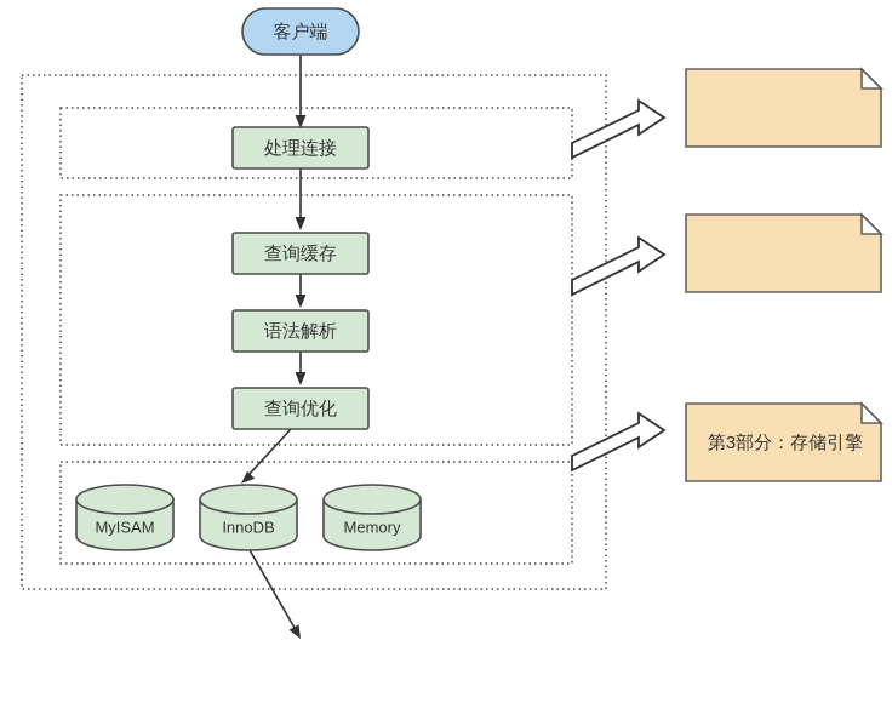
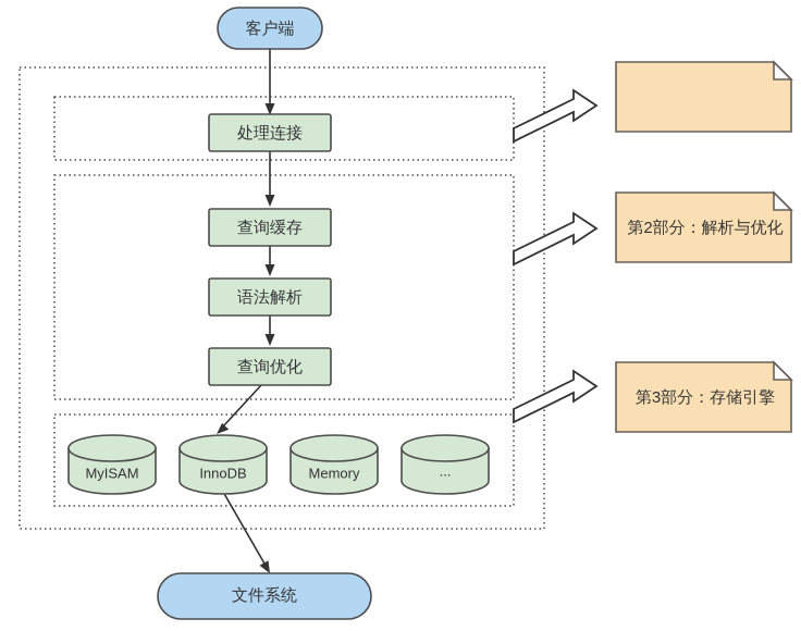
  客户端
  处理连接
  查询缓存
  语法解析
  查询优化
  MyISAM
  InnoDB
  Memory
+ ...
+ 文件系统
+ 第2部分：解析与优化
  第3部分：存储引擎
